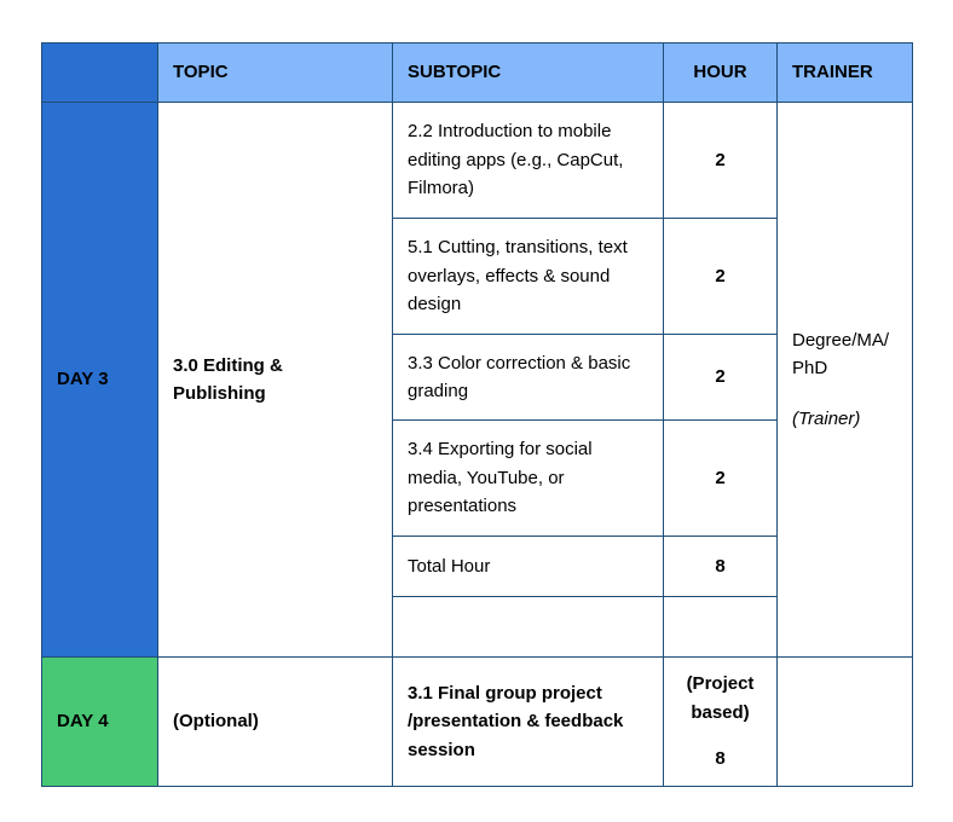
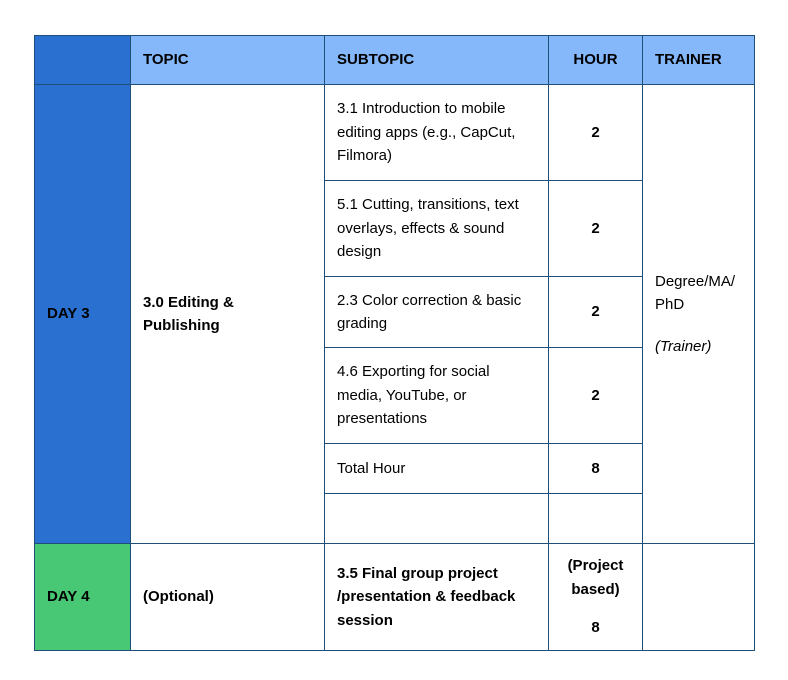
  	TOPIC	SUBTOPIC	HOUR	TRAINER
- DAY 3	3.0 Editing & Publishing	2.2 Introduction to mobile editing apps (e.g., CapCut, Filmora)	2	Degree/MA/ PhD (Trainer)
+ DAY 3	3.0 Editing & Publishing	3.1 Introduction to mobile editing apps (e.g., CapCut, Filmora)	2	Degree/MA/ PhD (Trainer)
  5.1 Cutting, transitions, text overlays, effects & sound design	2
- 3.3 Color correction & basic grading	2
+ 2.3 Color correction & basic grading	2
- 3.4 Exporting for social media, YouTube, or presentations	2
+ 4.6 Exporting for social media, YouTube, or presentations	2
  Total Hour	8
- DAY 4	(Optional)	3.1 Final group project /presentation & feedback session	(Project based) 8
+ DAY 4	(Optional)	3.5 Final group project /presentation & feedback session	(Project based) 8
